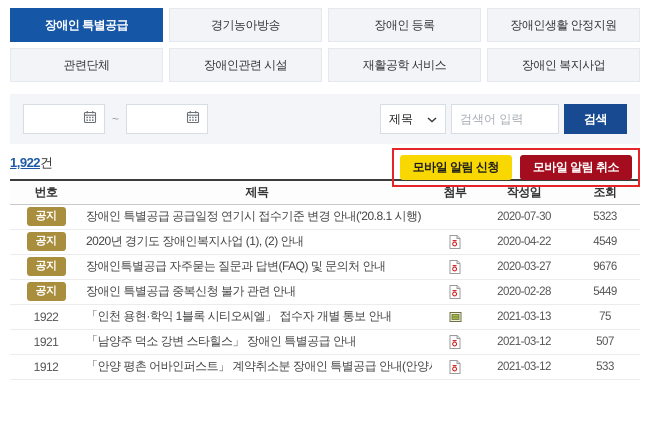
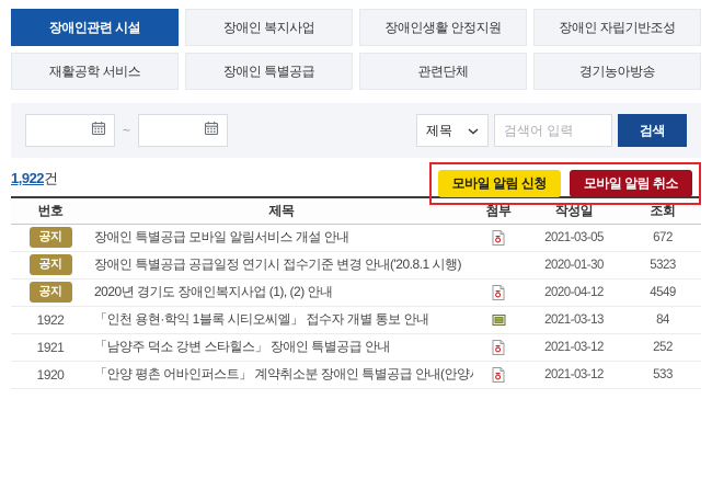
- 장애인 특별공급
+ 장애인관련 시설
- 경기농아방송
+ 장애인 복지사업
- 장애인 등록
  장애인생활 안정지원
+ 장애인 자립기반조성
- 관련단체
+ 재활공학 서비스
- 장애인관련 시설
+ 장애인 특별공급
- 재활공학 서비스
+ 관련단체
- 장애인 복지사업
+ 경기농아방송
  ~
  제목
  검색어 입력
  검색
  1,922건
  모바일 알림 신청
  모바일 알림 취소
  번호	제목	첨부	작성일	조회
+ 공지	장애인 특별공급 모바일 알림서비스 개설 안내		2021-03-05	672
- 공지	장애인 특별공급 공급일정 연기시 접수기준 변경 안내('20.8.1 시행)		2020-07-30	5323
+ 공지	장애인 특별공급 공급일정 연기시 접수기준 변경 안내('20.8.1 시행)		2020-01-30	5323
- 공지	2020년 경기도 장애인복지사업 (1), (2) 안내		2020-04-22	4549
+ 공지	2020년 경기도 장애인복지사업 (1), (2) 안내		2020-04-12	4549
- 공지	장애인특별공급 자주묻는 질문과 답변(FAQ) 및 문의처 안내		2020-03-27	9676
- 공지	장애인 특별공급 중복신청 불가 관련 안내		2020-02-28	5449
- 1922	「인천 용현·학익 1블록 시티오씨엘」 접수자 개별 통보 안내		2021-03-13	75
+ 1922	「인천 용현·학익 1블록 시티오씨엘」 접수자 개별 통보 안내		2021-03-13	84
- 1921	「남양주 덕소 강변 스타힐스」 장애인 특별공급 안내		2021-03-12	507
+ 1921	「남양주 덕소 강변 스타힐스」 장애인 특별공급 안내		2021-03-12	252
- 1912	「안양 평촌 어바인퍼스트」 계약취소분 장애인 특별공급 안내(안양		2021-03-12	533
+ 1920	「안양 평촌 어바인퍼스트」 계약취소분 장애인 특별공급 안내(안양		2021-03-12	533
